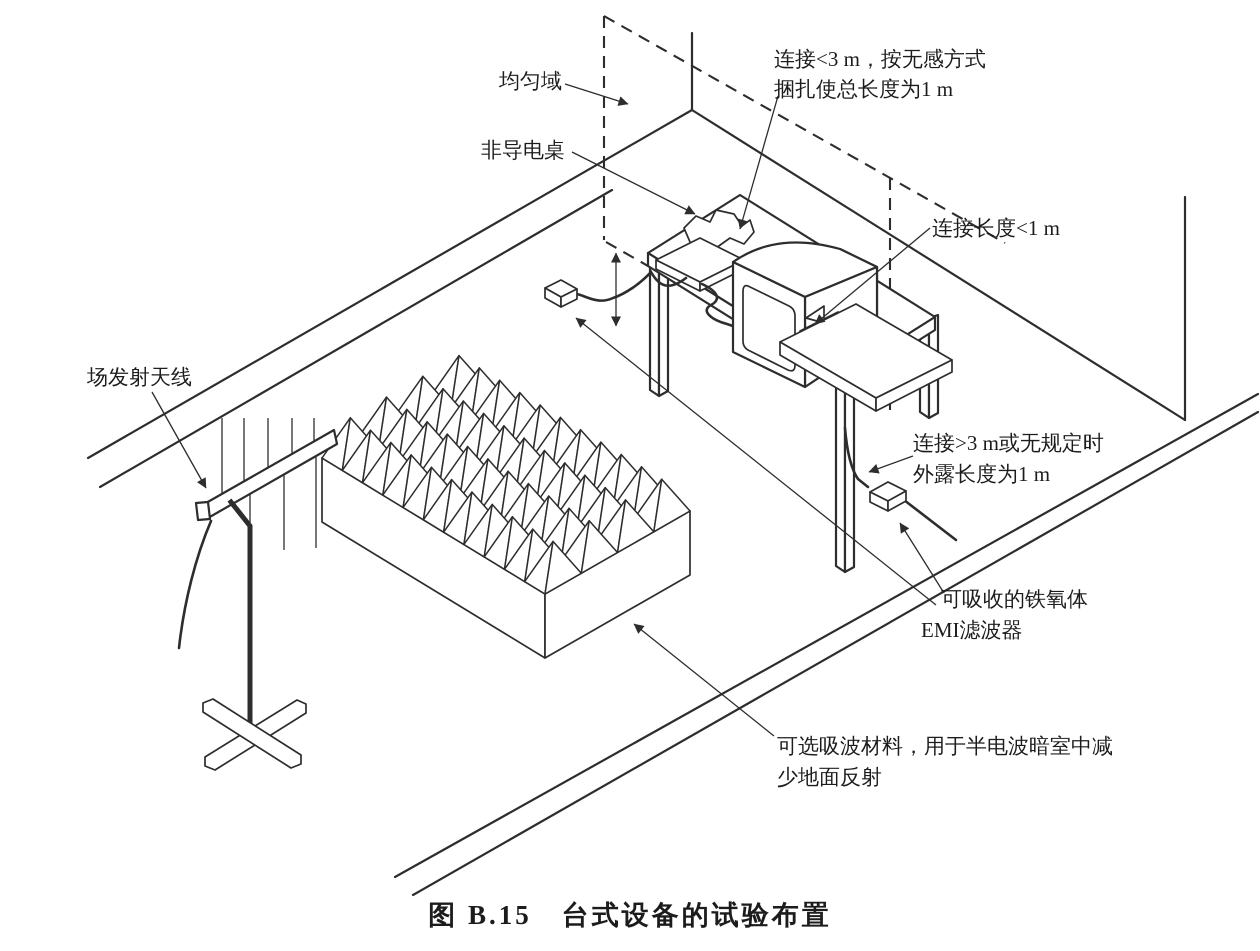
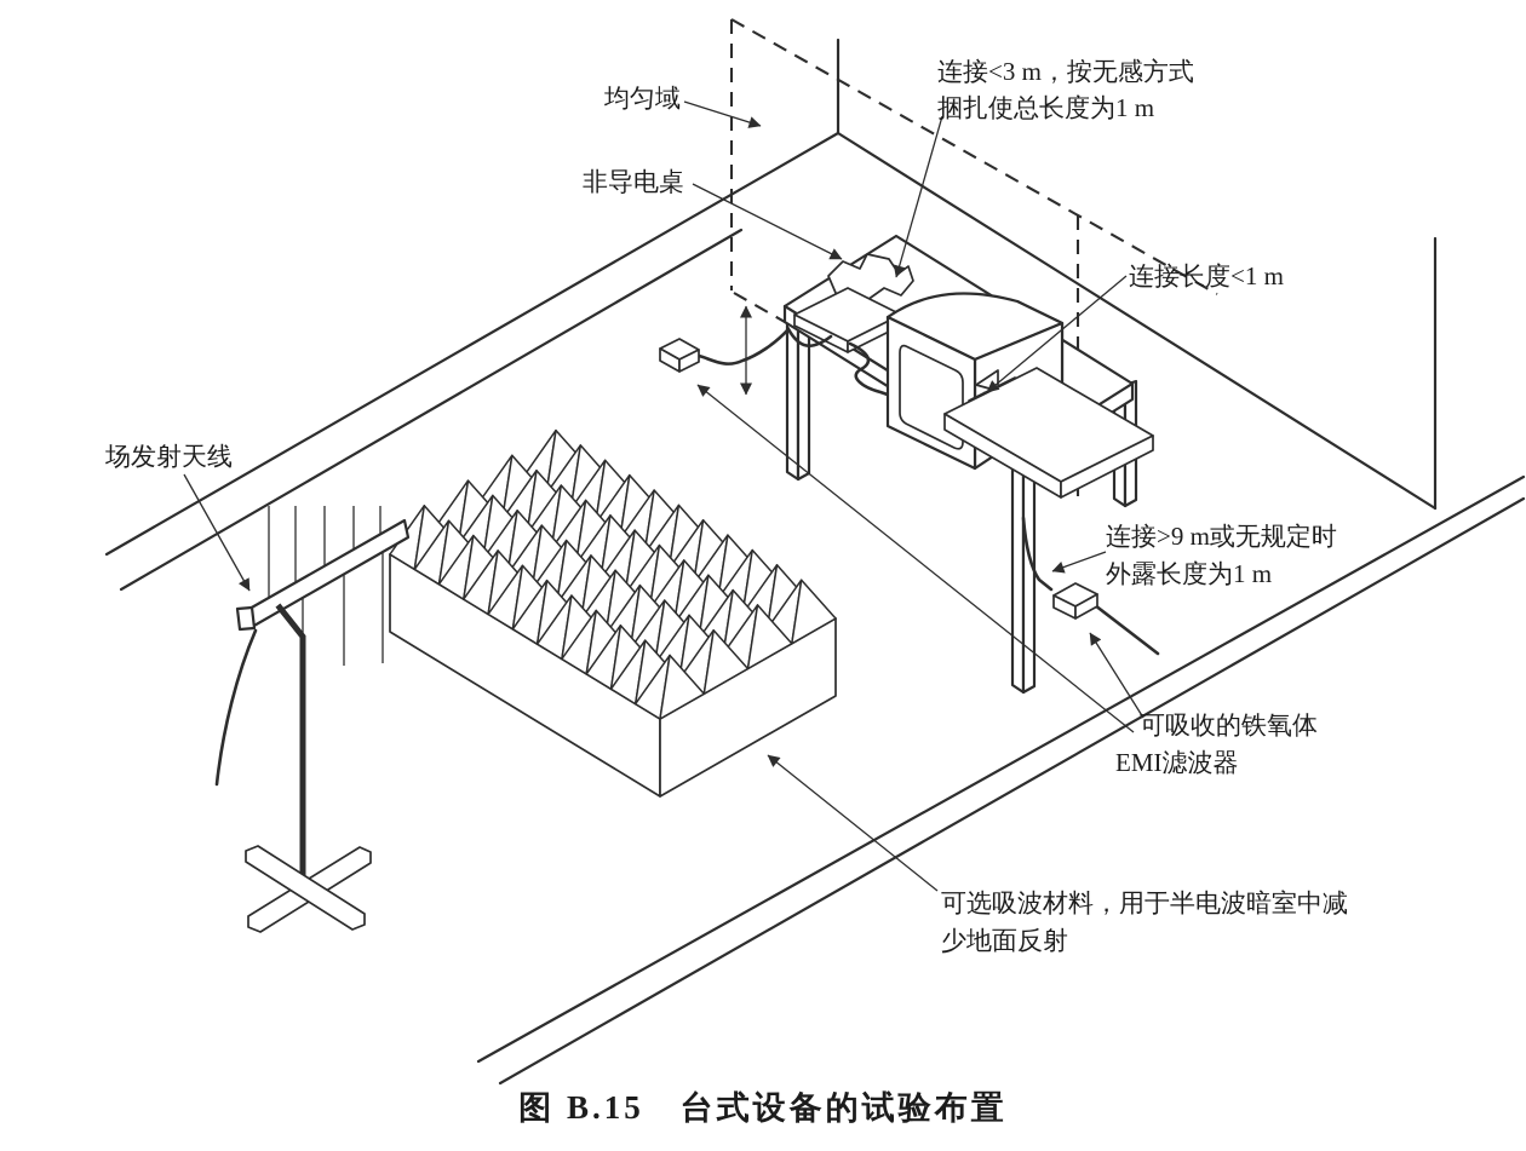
  均匀域
  非导电桌
  连接<3 m，按无感方式
  捆扎使总长度为1 m
  连接长度<1 m
- 连接>3 m或无规定时
+ 连接>9 m或无规定时
  外露长度为1 m
  可吸收的铁氧体
  EMI滤波器
  场发射天线
  可选吸波材料，用于半电波暗室中减
  少地面反射
  图 B.15 台式设备的试验布置
